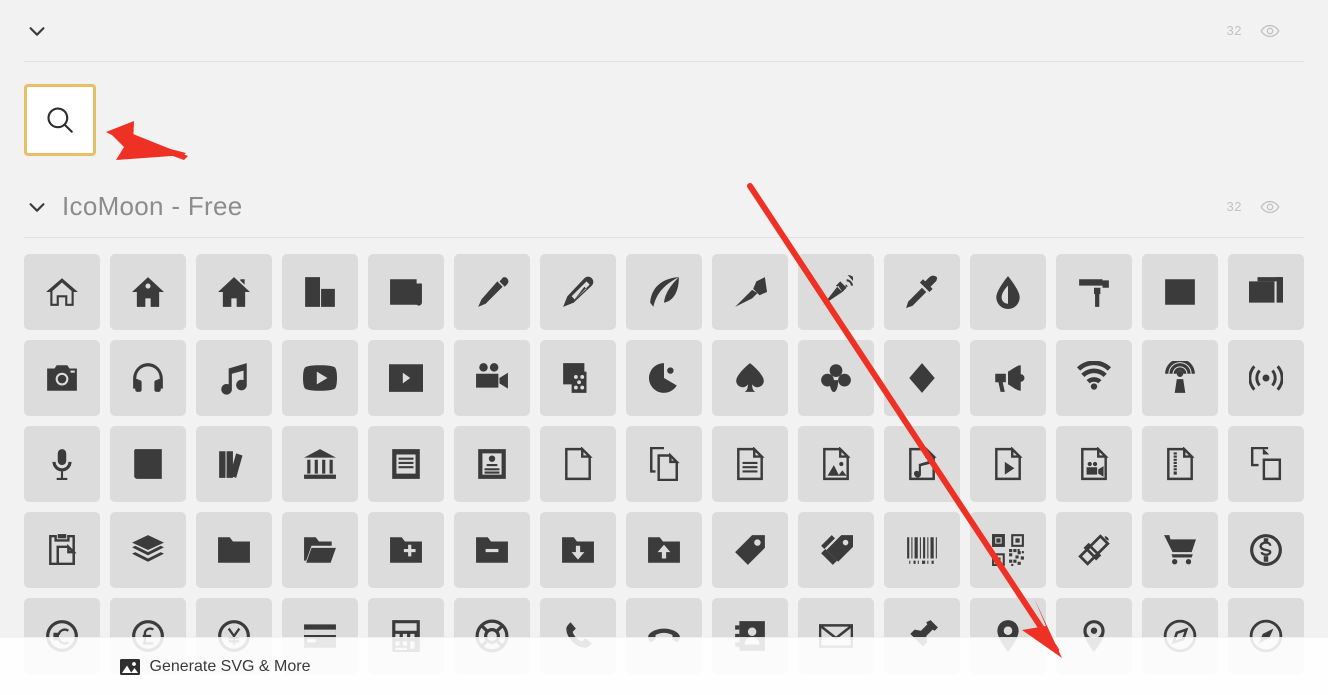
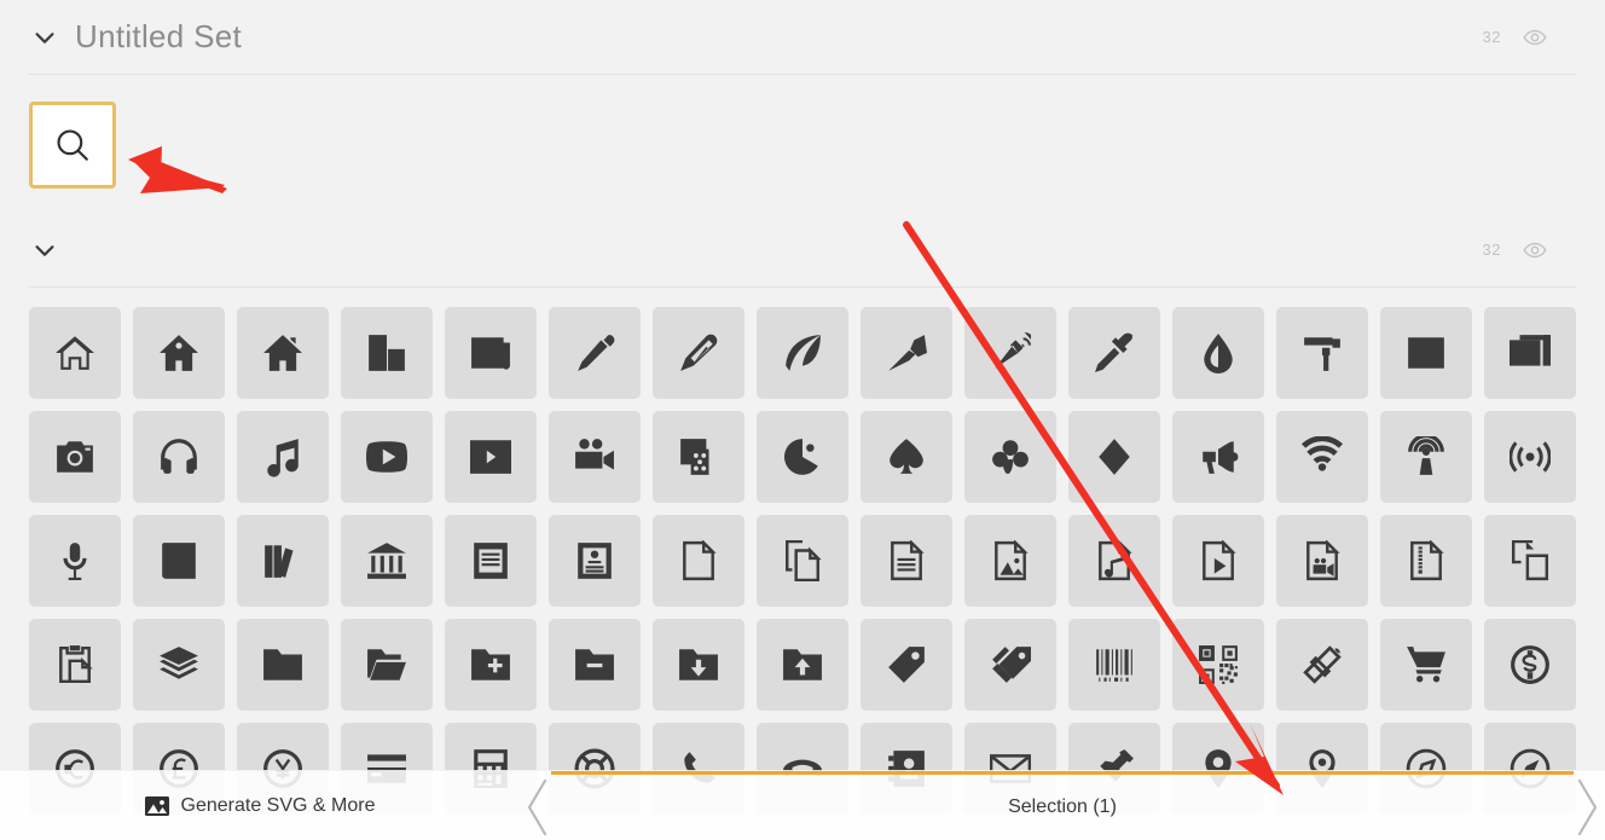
+ Untitled Set
  32
- IcoMoon - Free
  32
  Generate SVG & More
+ Selection (1)
